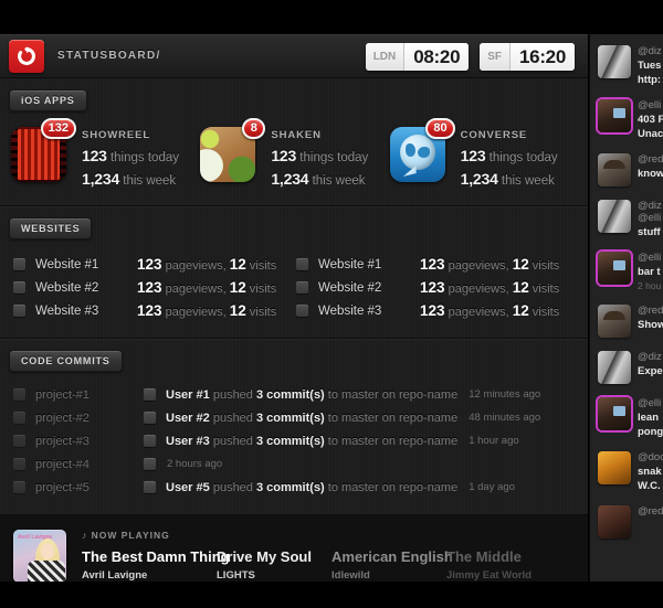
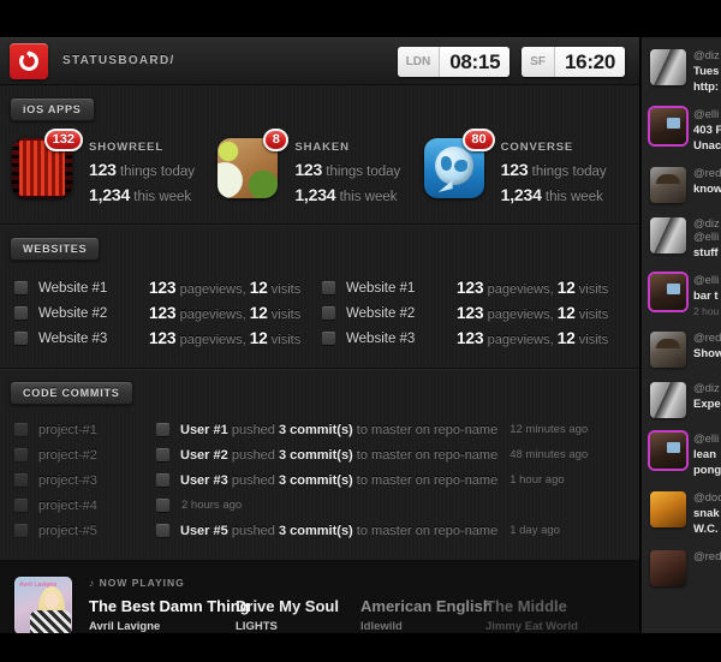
  STATUSBOARD/
  LDN
- 08:20
+ 08:15
  SF
  16:20
  iOS APPS
  132
  SHOWREEL
  123 things today
  1,234 this week
  8
  SHAKEN
  123 things today
  1,234 this week
  80
  CONVERSE
  123 things today
  1,234 this week
  WEBSITES
  Website #1
  123 pageviews, 12 visits
  Website #2
  123 pageviews, 12 visits
  Website #3
  123 pageviews, 12 visits
  Website #1
  123 pageviews, 12 visits
  Website #2
  123 pageviews, 12 visits
  Website #3
  123 pageviews, 12 visits
  CODE COMMITS
  project-#1
  project-#2
  project-#3
  project-#4
  project-#5
  User #1 pushed 3 commit(s) to master on repo-name
  12 minutes ago
  User #2 pushed 3 commit(s) to master on repo-name
  48 minutes ago
  User #3 pushed 3 commit(s) to master on repo-name
  1 hour ago
  2 hours ago
  User #5 pushed 3 commit(s) to master on repo-name
  1 day ago
  ♪ NOW PLAYING
  The Best Damn Thin
  Avril Lavigne
  Drive My Soul
  LIGHTS
  American Englis
  Idlewild
  The Middle
  Jimmy Eat World
  @diz
  Tues
  http:
  @elli
  403 F
  Unac
  @red
  know
  @diz
  @elli
  stuff
  @elli
  bar t
  2 hou
  @red
  Show
  @diz
  Expe
  @elli
  lean
  pong
  @do
  snak
  W.C.
  @red
